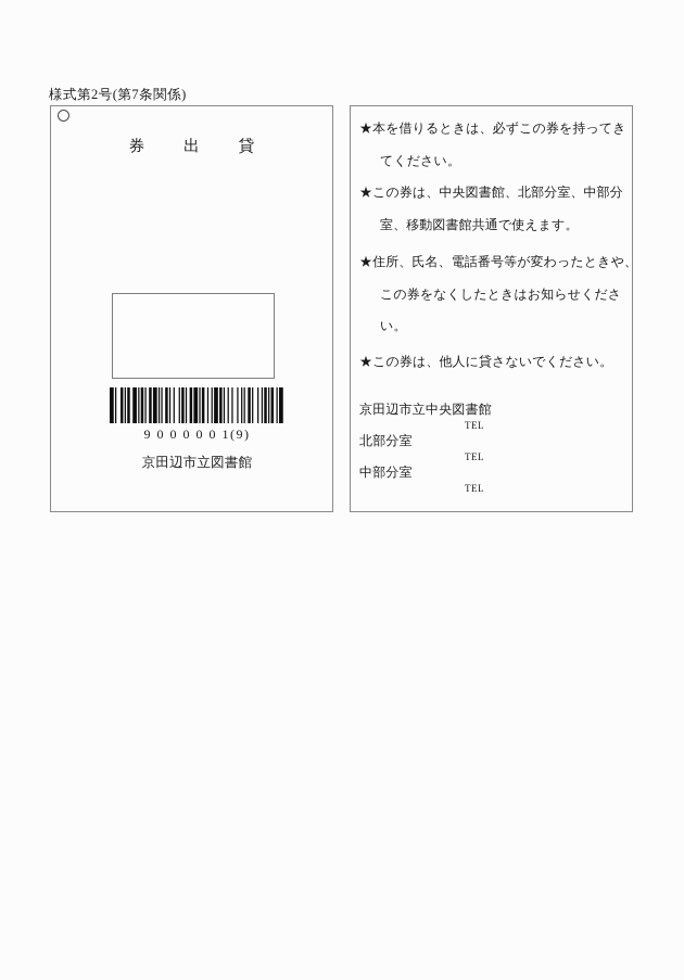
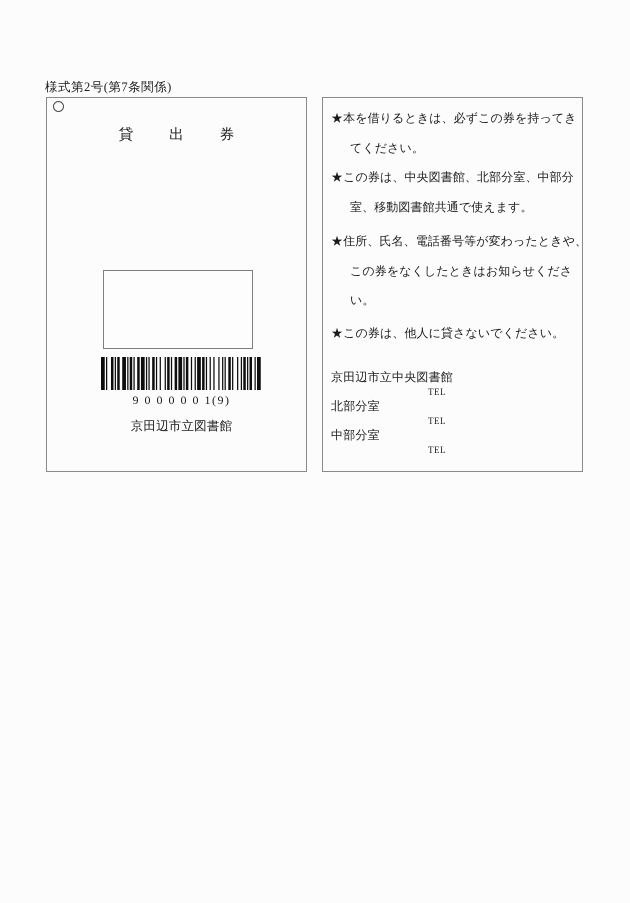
  様式第2号(第7条関係)
- 券
+ 貸
  出
- 貸
+ 券
  9 0 0 0 0 0 1(9)
  京田辺市立図書館
  ★本を借りるときは、必ずこの券を持ってき
  てください。
  ★この券は、中央図書館、北部分室、中部分
  室、移動図書館共通で使えます。
  ★住所、氏名、電話番号等が変わったときや、
  この券をなくしたときはお知らせくださ
  い。
  ★この券は、他人に貸さないでください。
  京田辺市立中央図書館
  TEL
  北部分室
  TEL
  中部分室
  TEL
